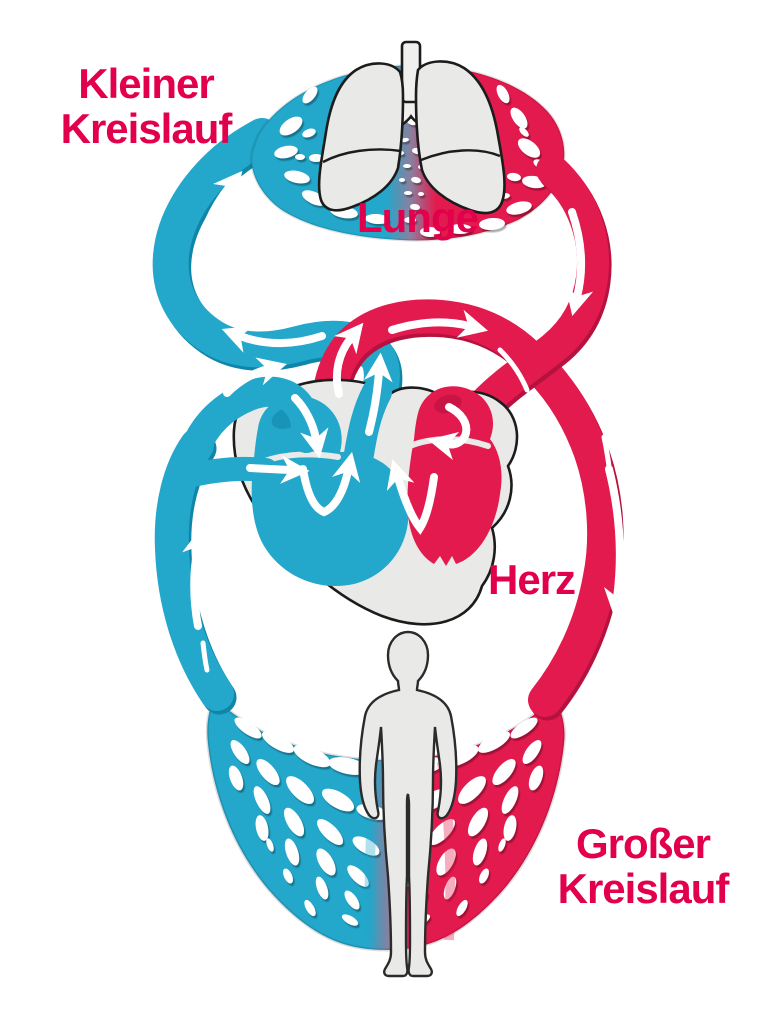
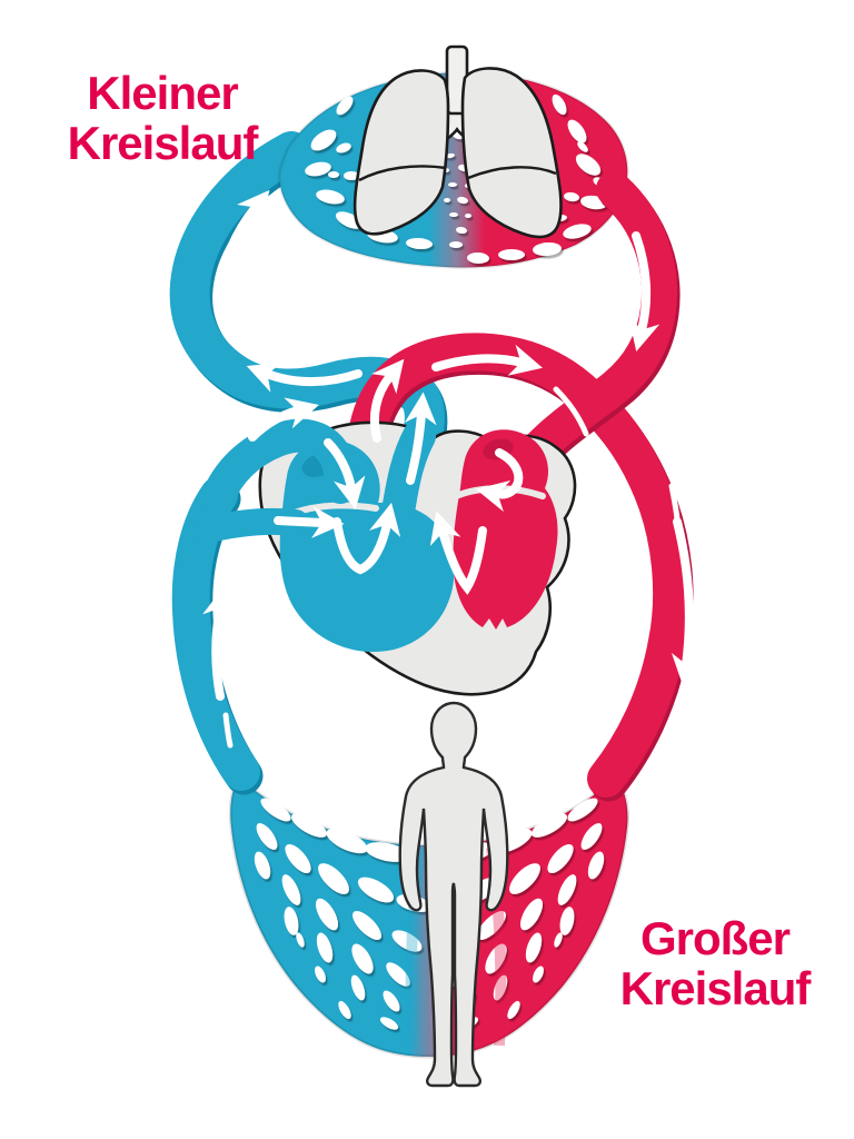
  Kleiner
  Kreislauf
- Lunge
- Herz
  Großer
  Kreislauf
